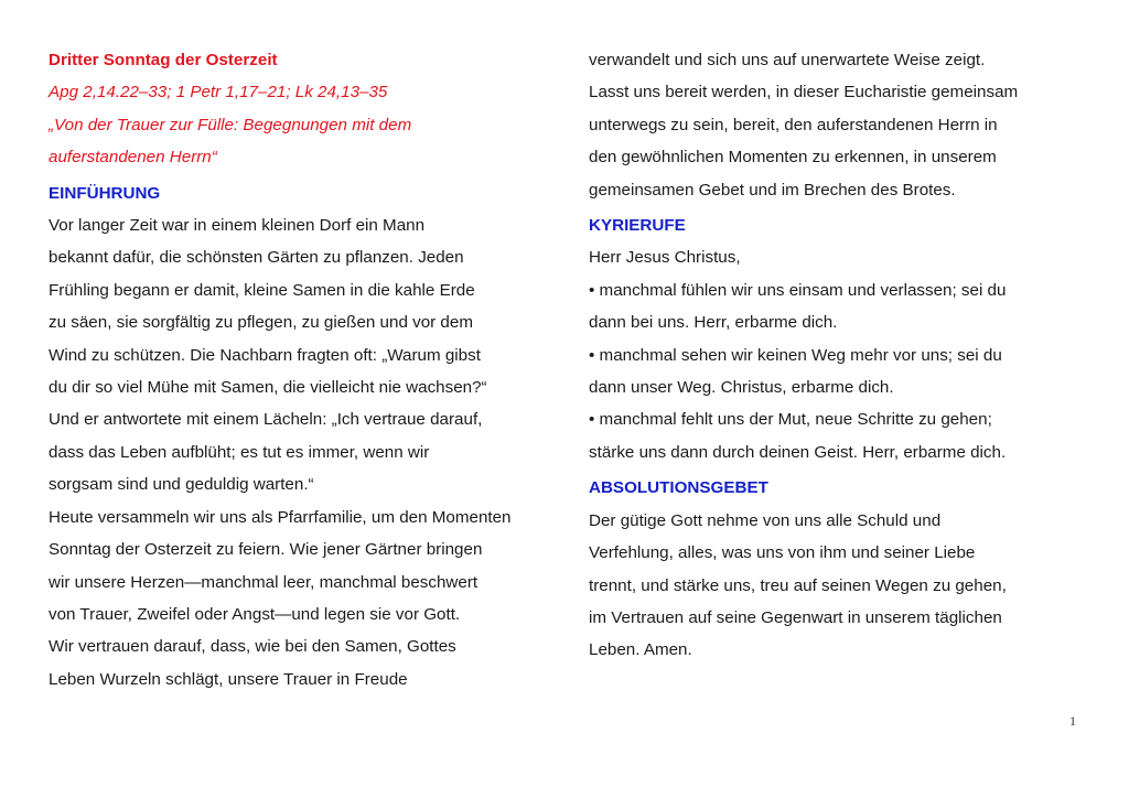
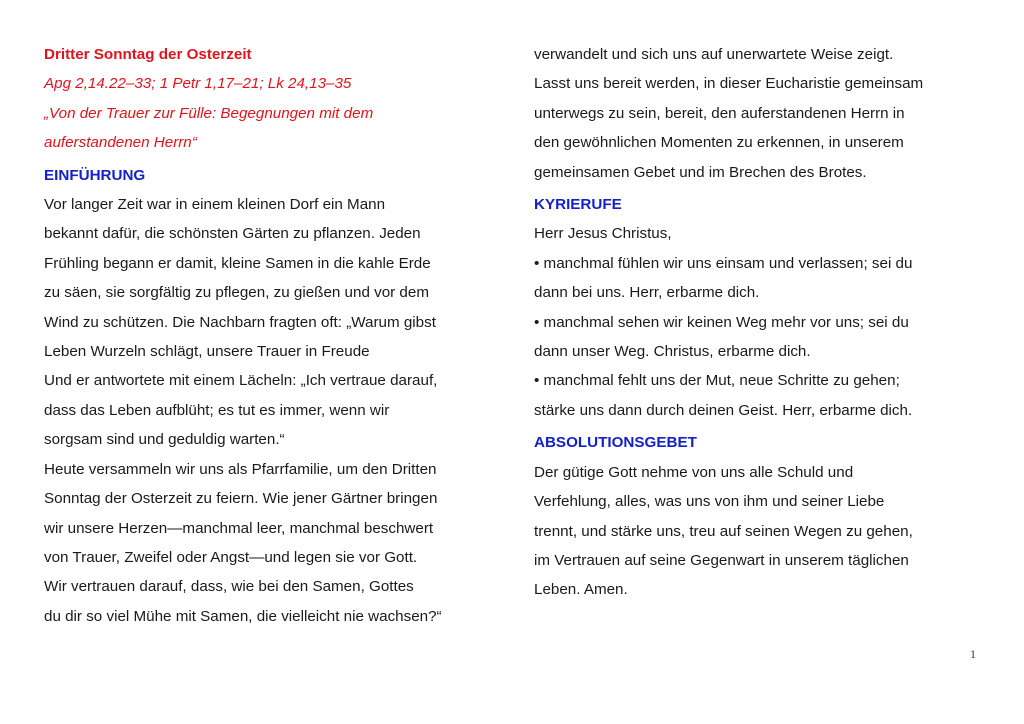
  Dritter Sonntag der Osterzeit
  Apg 2,14.22–33; 1 Petr 1,17–21; Lk 24,13–35
  „Von der Trauer zur Fülle: Begegnungen mit dem
  auferstandenen Herrn“
  EINFÜHRUNG
  Vor langer Zeit war in einem kleinen Dorf ein Mann
  bekannt dafür, die schönsten Gärten zu pflanzen. Jeden
  Frühling begann er damit, kleine Samen in die kahle Erde
  zu säen, sie sorgfältig zu pflegen, zu gießen und vor dem
  Wind zu schützen. Die Nachbarn fragten oft: „Warum gibst
- du dir so viel Mühe mit Samen, die vielleicht nie wachsen?“
+ Leben Wurzeln schlägt, unsere Trauer in Freude
  Und er antwortete mit einem Lächeln: „Ich vertraue darauf,
  dass das Leben aufblüht; es tut es immer, wenn wir
  sorgsam sind und geduldig warten.“
- Heute versammeln wir uns als Pfarrfamilie, um den Momenten
+ Heute versammeln wir uns als Pfarrfamilie, um den Dritten
  Sonntag der Osterzeit zu feiern. Wie jener Gärtner bringen
  wir unsere Herzen—manchmal leer, manchmal beschwert
  von Trauer, Zweifel oder Angst—und legen sie vor Gott.
  Wir vertrauen darauf, dass, wie bei den Samen, Gottes
- Leben Wurzeln schlägt, unsere Trauer in Freude
+ du dir so viel Mühe mit Samen, die vielleicht nie wachsen?“
  verwandelt und sich uns auf unerwartete Weise zeigt.
  Lasst uns bereit werden, in dieser Eucharistie gemeinsam
  unterwegs zu sein, bereit, den auferstandenen Herrn in
  den gewöhnlichen Momenten zu erkennen, in unserem
  gemeinsamen Gebet und im Brechen des Brotes.
  KYRIERUFE
  Herr Jesus Christus,
  • manchmal fühlen wir uns einsam und verlassen; sei du
  dann bei uns. Herr, erbarme dich.
  • manchmal sehen wir keinen Weg mehr vor uns; sei du
  dann unser Weg. Christus, erbarme dich.
  • manchmal fehlt uns der Mut, neue Schritte zu gehen;
  stärke uns dann durch deinen Geist. Herr, erbarme dich.
  ABSOLUTIONSGEBET
  Der gütige Gott nehme von uns alle Schuld und
  Verfehlung, alles, was uns von ihm und seiner Liebe
  trennt, und stärke uns, treu auf seinen Wegen zu gehen,
  im Vertrauen auf seine Gegenwart in unserem täglichen
  Leben. Amen.
  1
